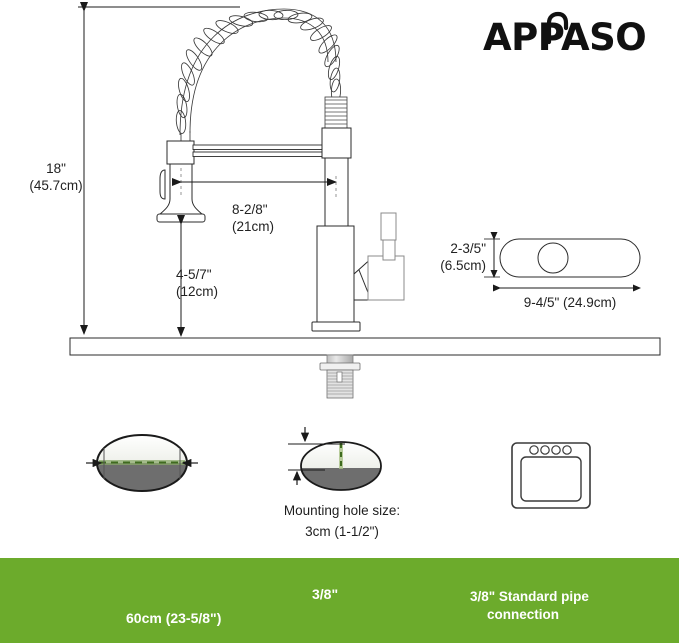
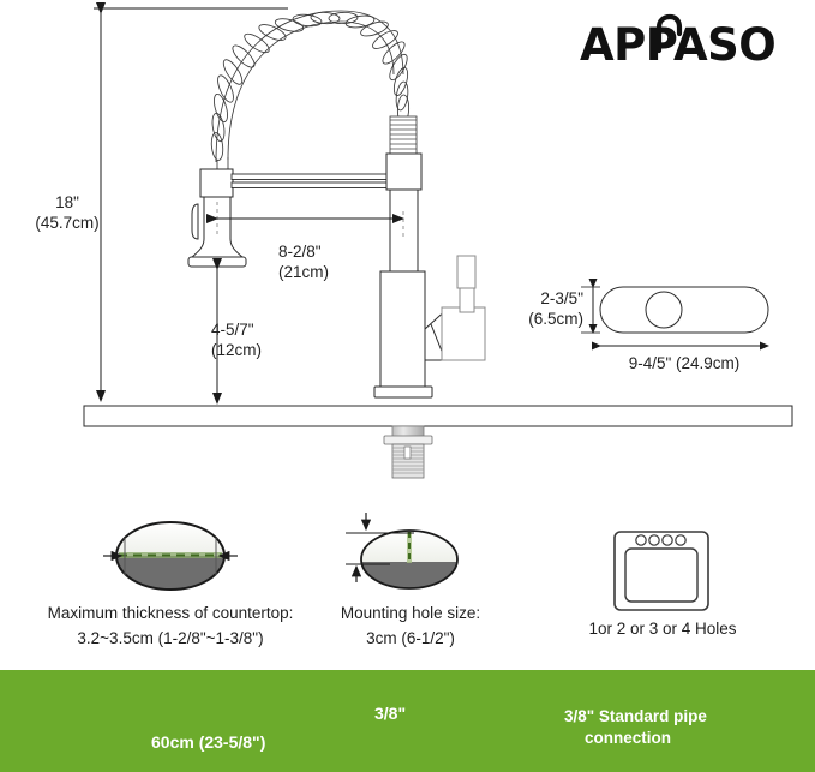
  APASO
  18"
  (45.7cm)
  8-2/8"
  (21cm)
  4-5/7"
  (12cm)
  2-3/5"
  (6.5cm)
  9-4/5" (24.9cm)
+ Maximum thickness of countertop:
+ 3.2~3.5cm (1-2/8"~1-3/8")
  Mounting hole size:
- 3cm (1-1/2")
+ 3cm (6-1/2")
+ 1or 2 or 3 or 4 Holes
  60cm (23-5/8")
  3/8"
  3/8" Standard pipe
  connection
